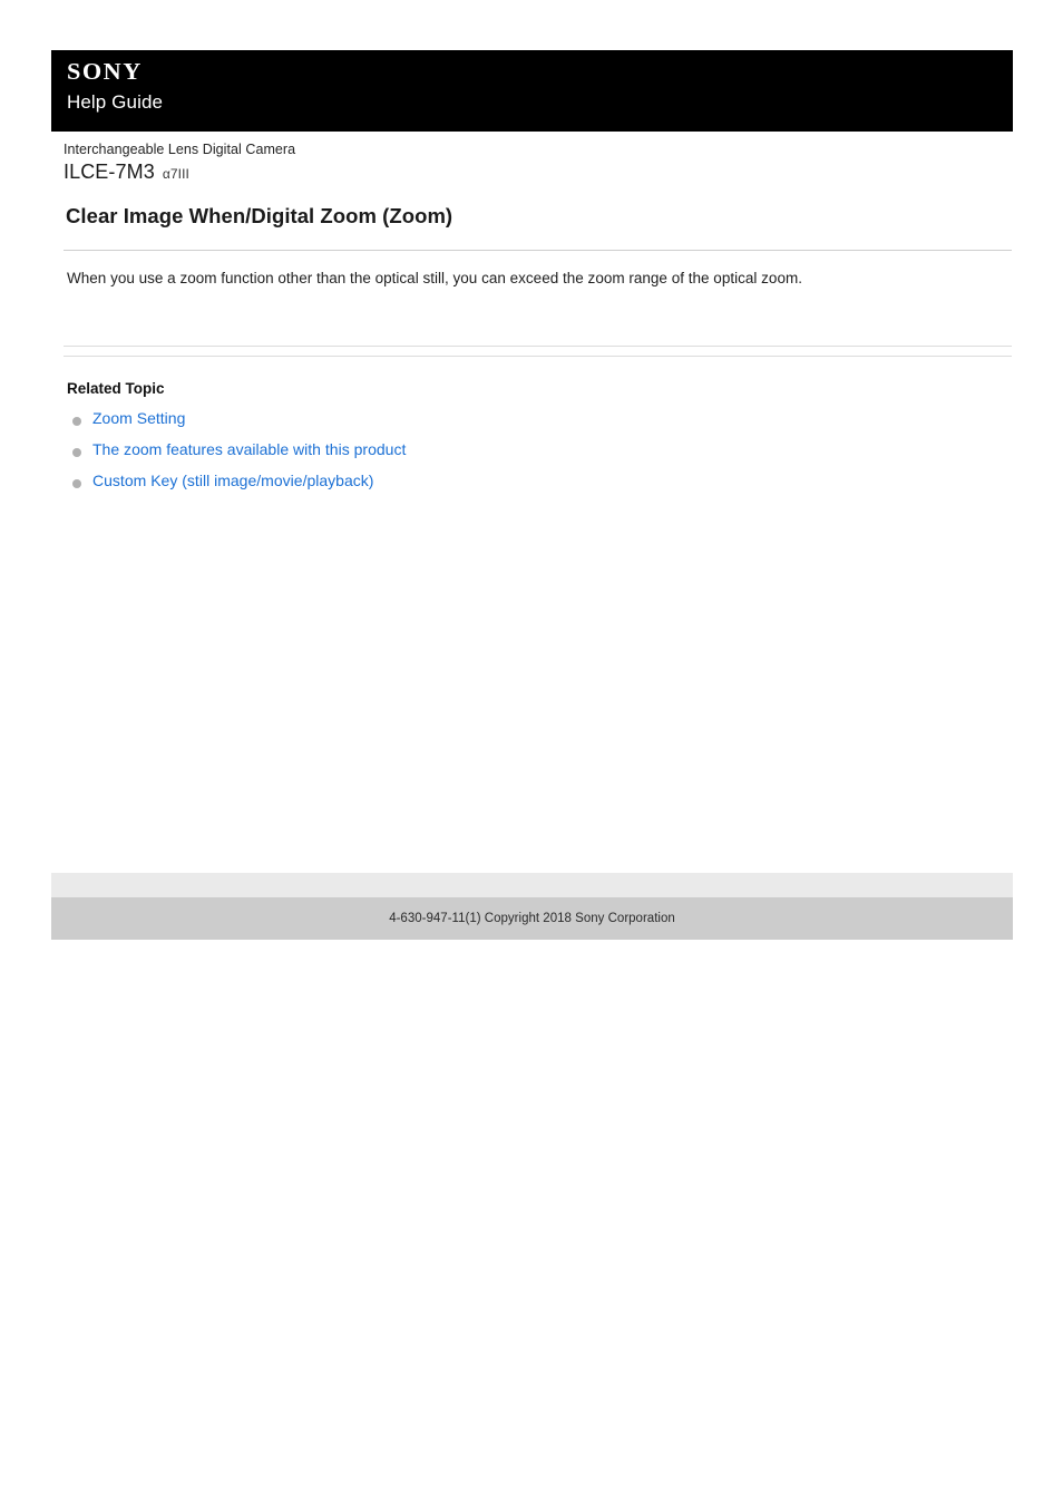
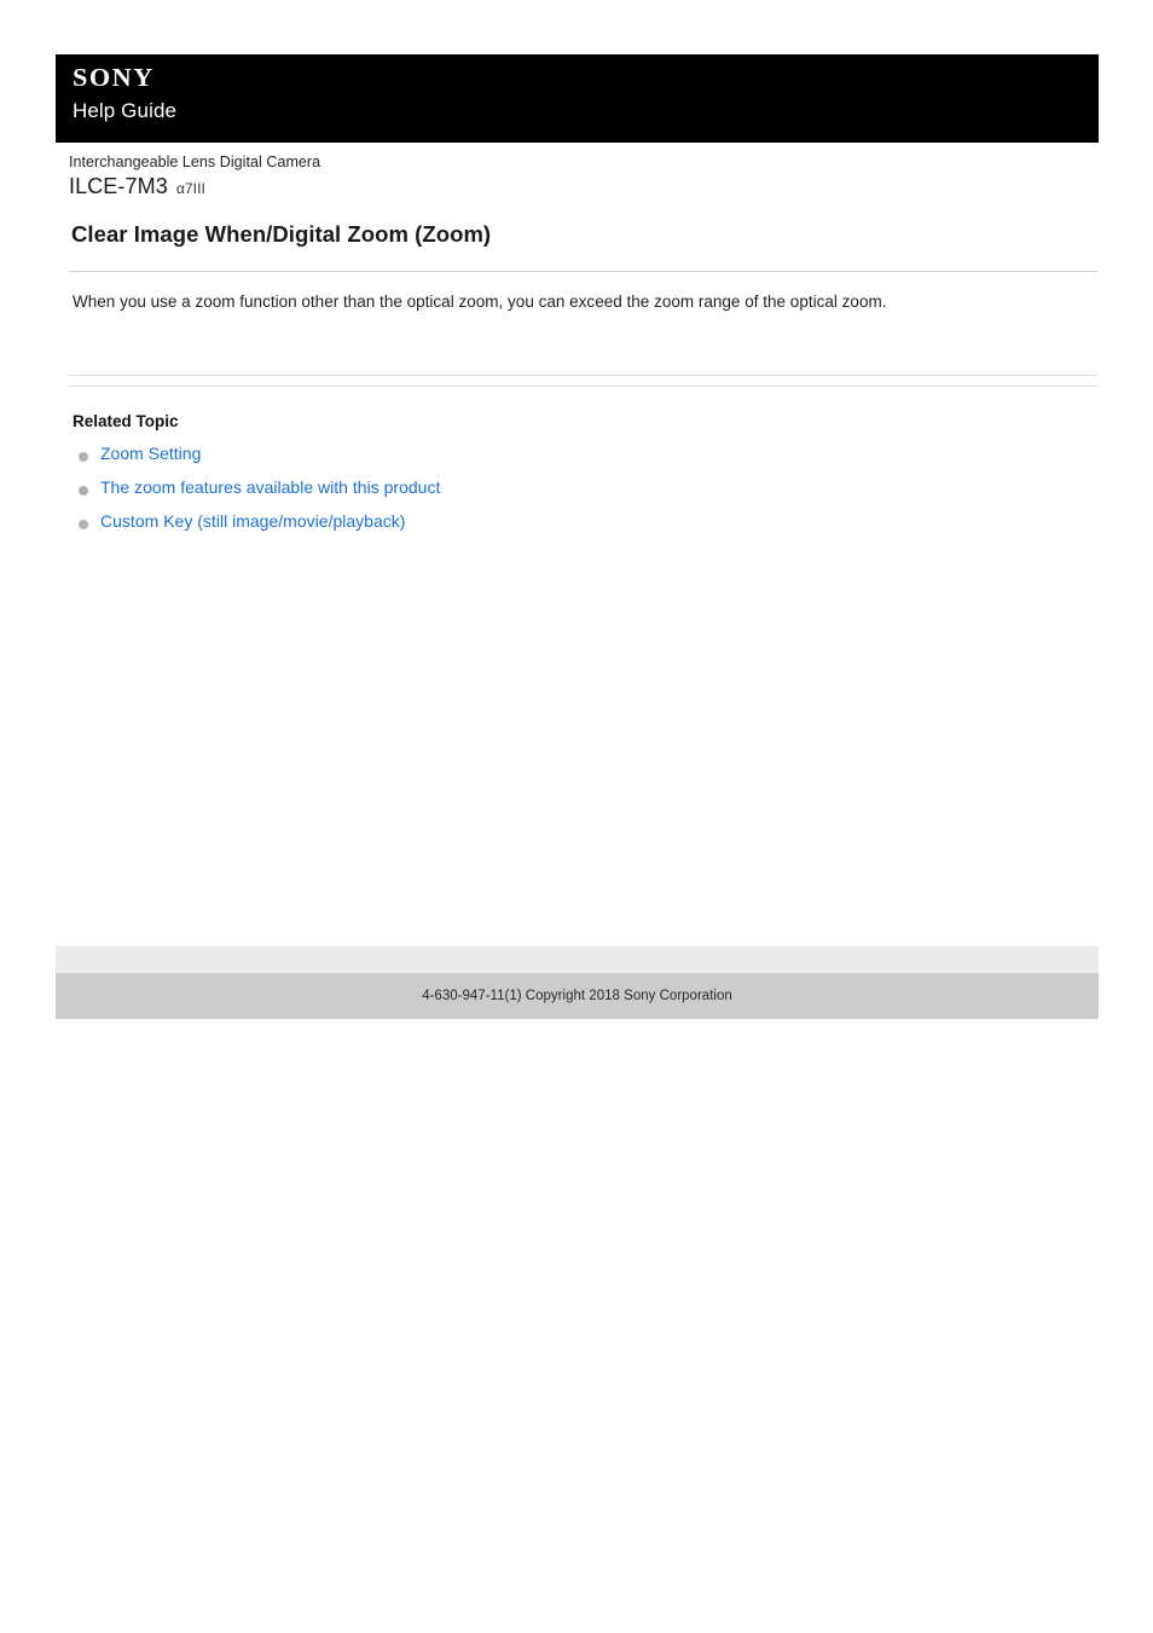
  SONY
  Help Guide
  Interchangeable Lens Digital Camera
  ILCE-7M3
  α7III
  Clear Image When/Digital Zoom (Zoom)
- When you use a zoom function other than the optical still, you can exceed the zoom range of the optical zoom.
+ When you use a zoom function other than the optical zoom, you can exceed the zoom range of the optical zoom.
  Related Topic
  Zoom Setting
  The zoom features available with this product
  Custom Key (still image/movie/playback)
  4-630-947-11(1) Copyright 2018 Sony Corporation
